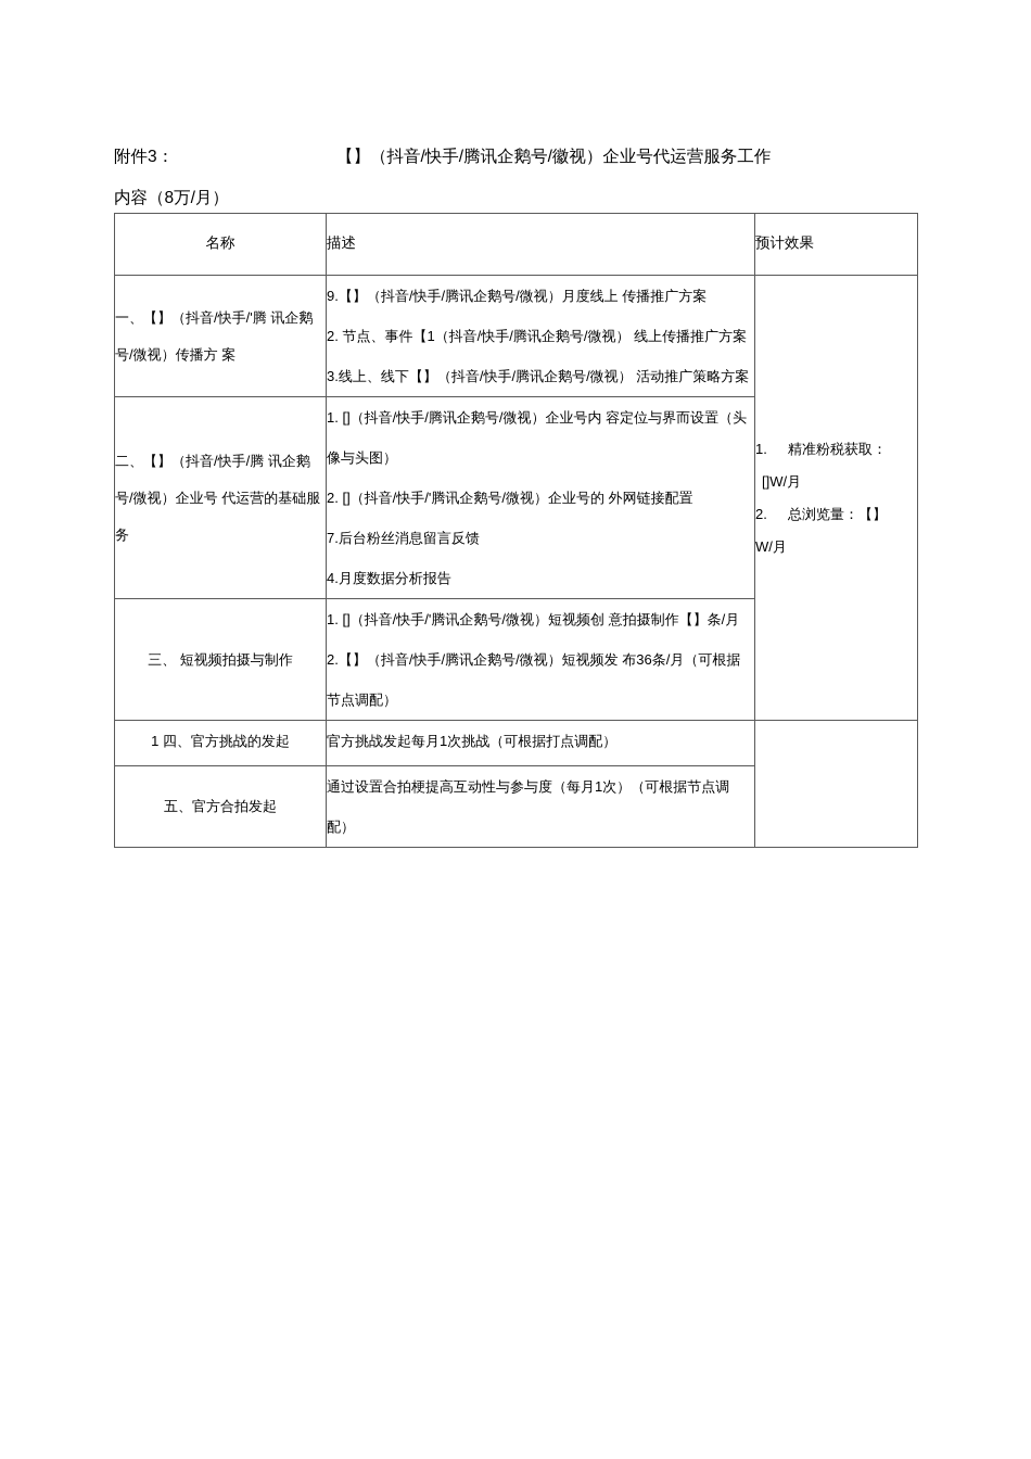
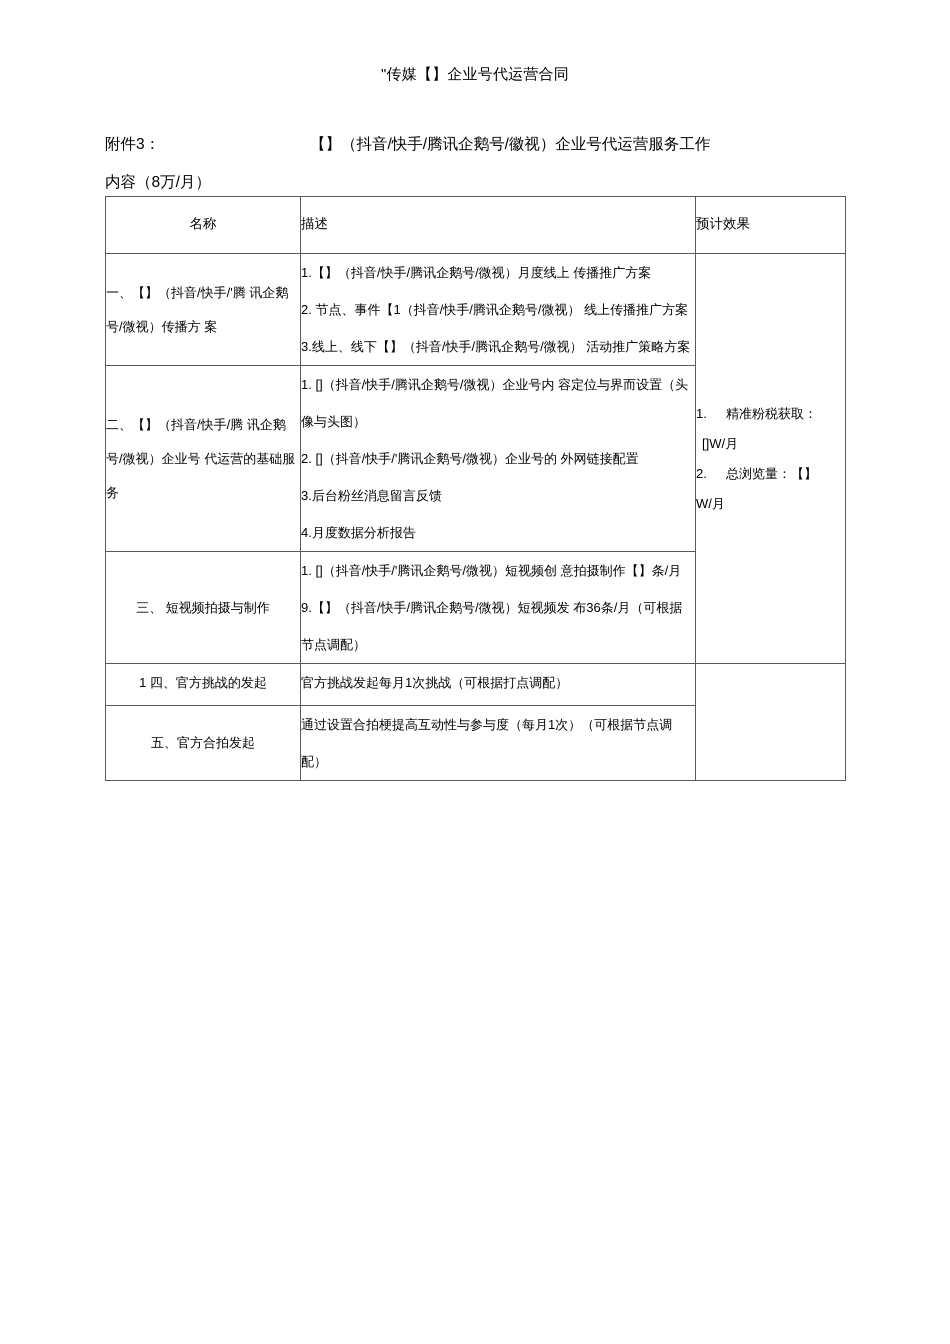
+ "传媒【】企业号代运营合同
  附件3： 【】（抖音/快手/腾讯企鹅号/徽视）企业号代运营服务工作
  内容（8万/月）
  名称	描述	预计效果
- 一、【】（抖音/快手/'腾 讯企鹅号/微视）传播方 案	9.【】（抖音/快手/腾讯企鹅号/微视）月度线上 传播推广方案 2. 节点、事件【1（抖音/快手/腾讯企鹅号/微视） 线上传播推广方案 3.线上、线下【】（抖音/快手/腾讯企鹅号/微视） 活动推广策略方案	1. 精准粉税获取： []W/月 2. 总浏览量：【】 W/月
+ 一、【】（抖音/快手/'腾 讯企鹅号/微视）传播方 案	1.【】（抖音/快手/腾讯企鹅号/微视）月度线上 传播推广方案 2. 节点、事件【1（抖音/快手/腾讯企鹅号/微视） 线上传播推广方案 3.线上、线下【】（抖音/快手/腾讯企鹅号/微视） 活动推广策略方案	1. 精准粉税获取： []W/月 2. 总浏览量：【】 W/月
- 二、【】（抖音/快手/腾 讯企鹅号/微视）企业号 代运营的基础服务	1. []（抖音/快手/腾讯企鹅号/微视）企业号内 容定位与界而设置（头像与头图） 2. []（抖音/快手/'腾讯企鹅号/微视）企业号的 外网链接配置 7.后台粉丝消息留言反馈 4.月度数据分析报告
+ 二、【】（抖音/快手/腾 讯企鹅号/微视）企业号 代运营的基础服务	1. []（抖音/快手/腾讯企鹅号/微视）企业号内 容定位与界而设置（头像与头图） 2. []（抖音/快手/'腾讯企鹅号/微视）企业号的 外网链接配置 3.后台粉丝消息留言反馈 4.月度数据分析报告
- 三、 短视频拍摄与制作	1. []（抖音/快手/'腾讯企鹅号/微视）短视频创 意拍摄制作【】条/月 2.【】（抖音/快手/腾讯企鹅号/微视）短视频发 布36条/月（可根据节点调配）
+ 三、 短视频拍摄与制作	1. []（抖音/快手/'腾讯企鹅号/微视）短视频创 意拍摄制作【】条/月 9.【】（抖音/快手/腾讯企鹅号/微视）短视频发 布36条/月（可根据节点调配）
  1 四、官方挑战的发起	官方挑战发起每月1次挑战（可根据打点调配）
  五、官方合拍发起	通过设置合拍梗提高互动性与参与度（每月1次）（可根据节点调配）
